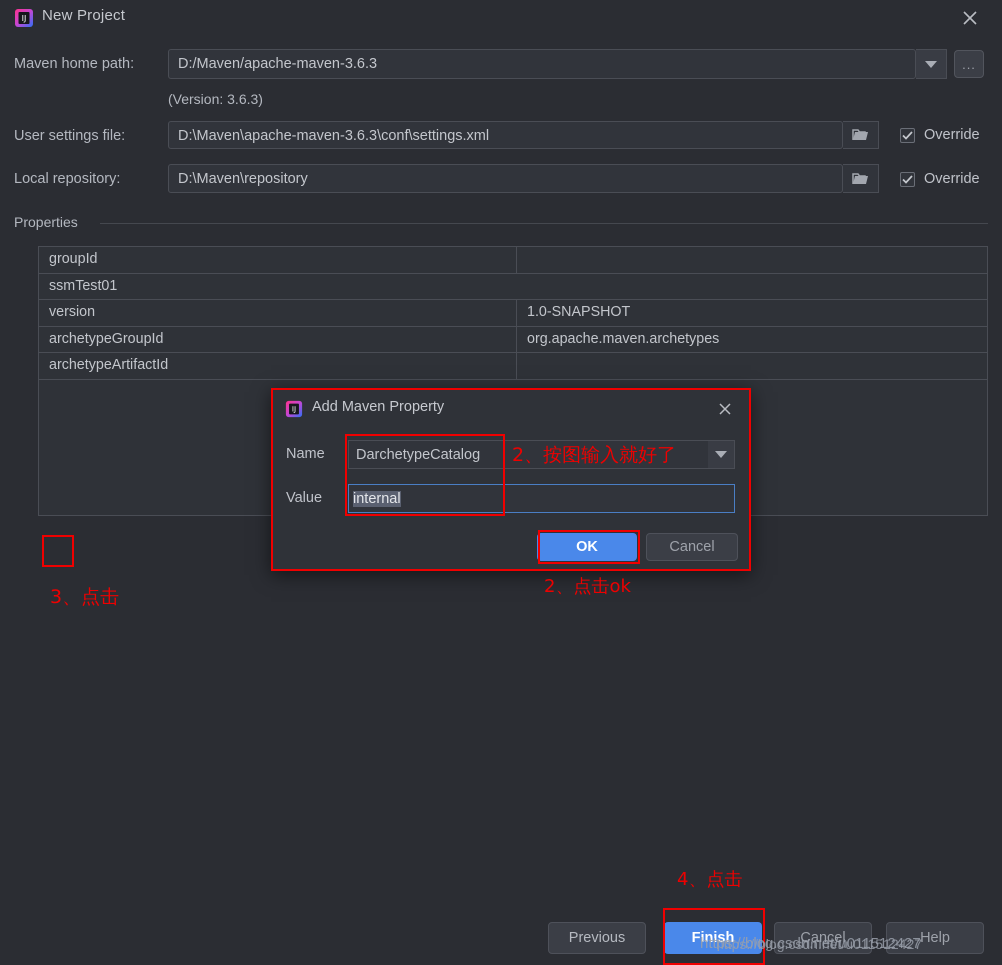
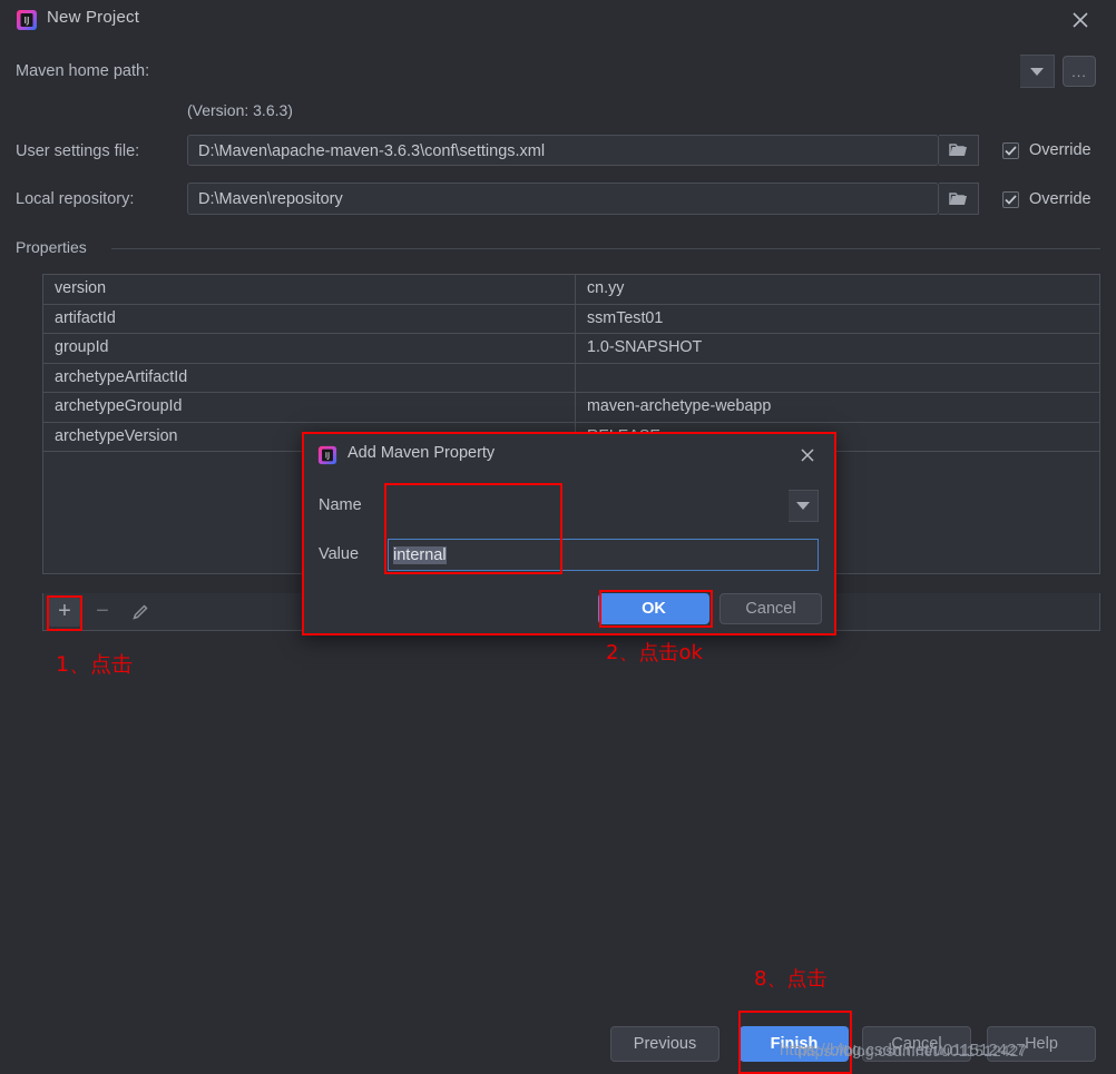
  IJ
  New Project
  Maven home path:
- D:/Maven/apache-maven-3.6.3
  ...
  (Version: 3.6.3)
  User settings file:
  D:\Maven\apache-maven-3.6.3\conf\settings.xml
  Override
  Local repository:
  D:\Maven\repository
  Override
  Properties
- groupId
+ version
+ cn.yy
+ artifactId
  ssmTest01
- version
+ groupId
  1.0-SNAPSHOT
- archetypeGroupId
+ archetypeArtifactId
- org.apache.maven.archetypes
- archetypeArtifactId
+ archetypeGroupId
+ maven-archetype-webapp
+ archetypeVersion
+ +
+ −
  IJ
  Add Maven Property
  Name
- DarchetypeCatalog
  Value
  internal
  OK
  Cancel
- 3、点击
+ 1、点击
- 2、按图输入就好了
  2、点击ok
- 4、点击
+ 8、点击
  Previous
  Finish
  Cancel
  Help
  https://blog.csdn.net/u011512427
  https://blog.csdn.net/u011512427
